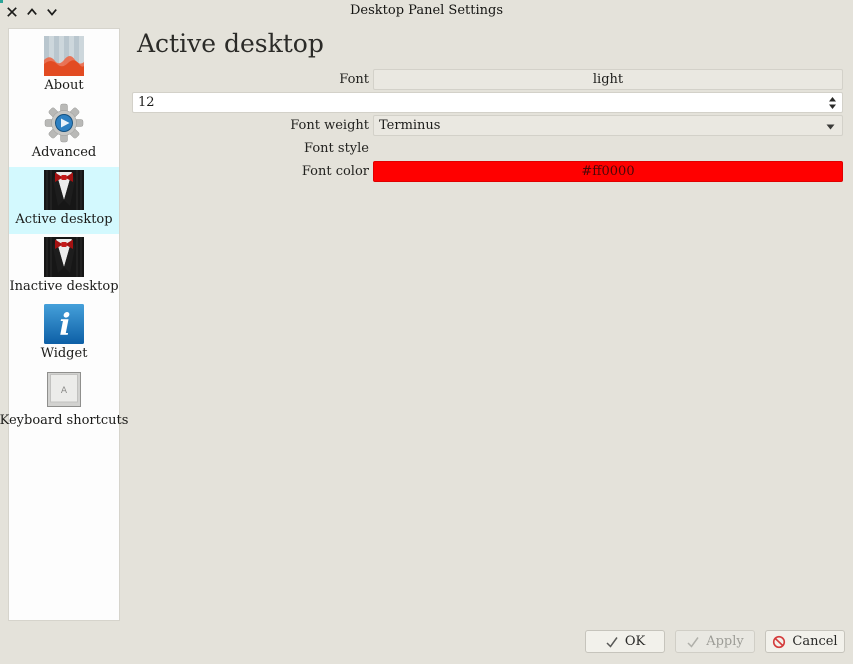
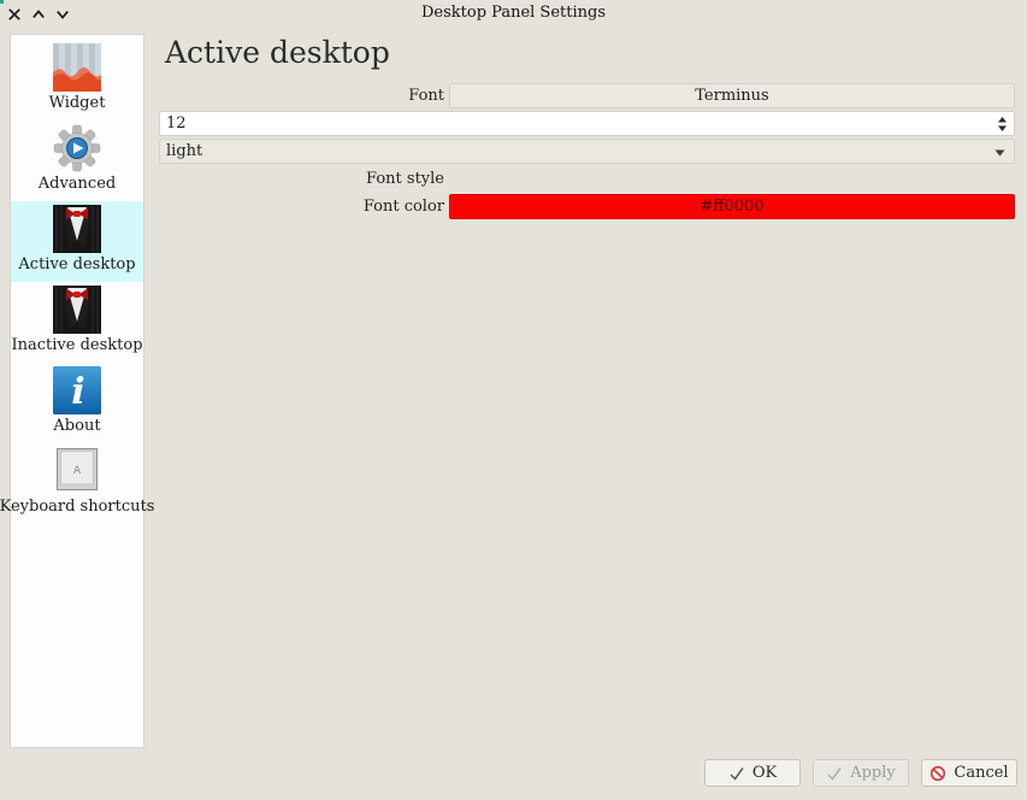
  Desktop Panel Settings
- About
+ Widget
  Advanced
  Active desktop
  Inactive desktop
  i
- Widget
+ About
  A
  Keyboard shortcuts
  Active desktop
  Font
- light
+ Terminus
  12
- Font weight
- Terminus
+ light
  Font style
  Font color
  #ff0000
  OK
  Apply
  Cancel
